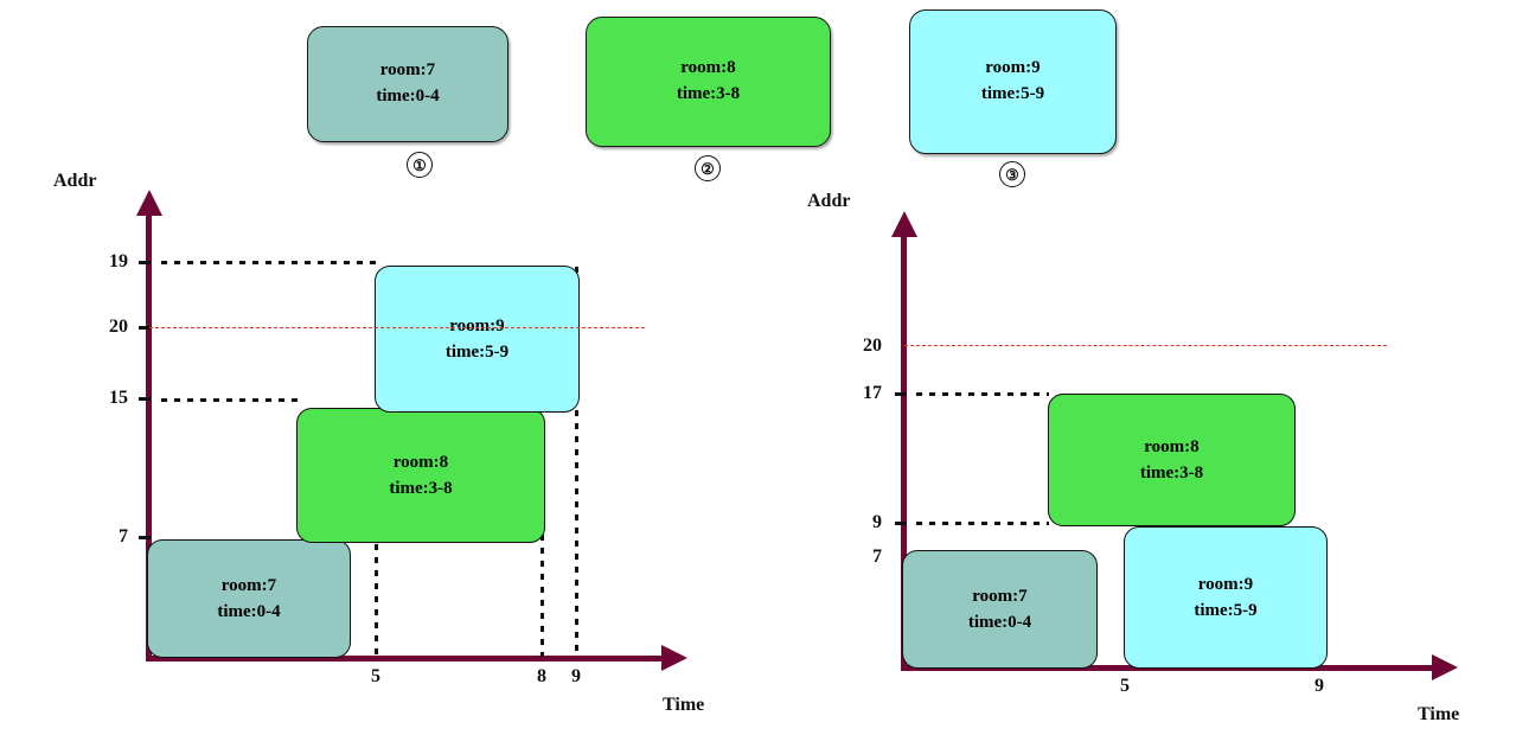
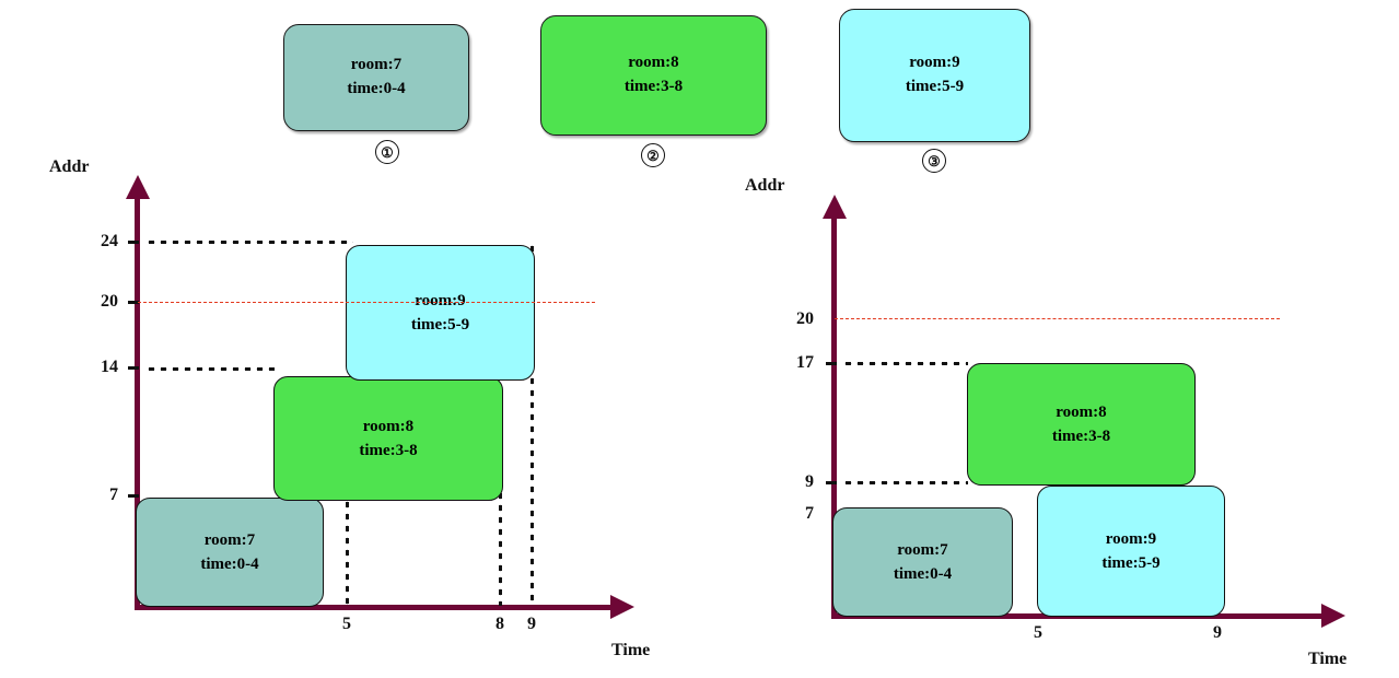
  room:7
  time:0-4
  ①
  room:8
  time:3-8
  ②
  room:9
  time:5-9
  ③
  Addr
  Time
- 19
+ 24
  20
- 15
+ 14
  7
  5
  8
  9
  room:7
  time:0-4
  room:8
  time:3-8
  room:9
  time:5-9
  Addr
  Time
  20
  17
  9
  7
  5
  9
  room:7
  time:0-4
  room:8
  time:3-8
  room:9
  time:5-9
